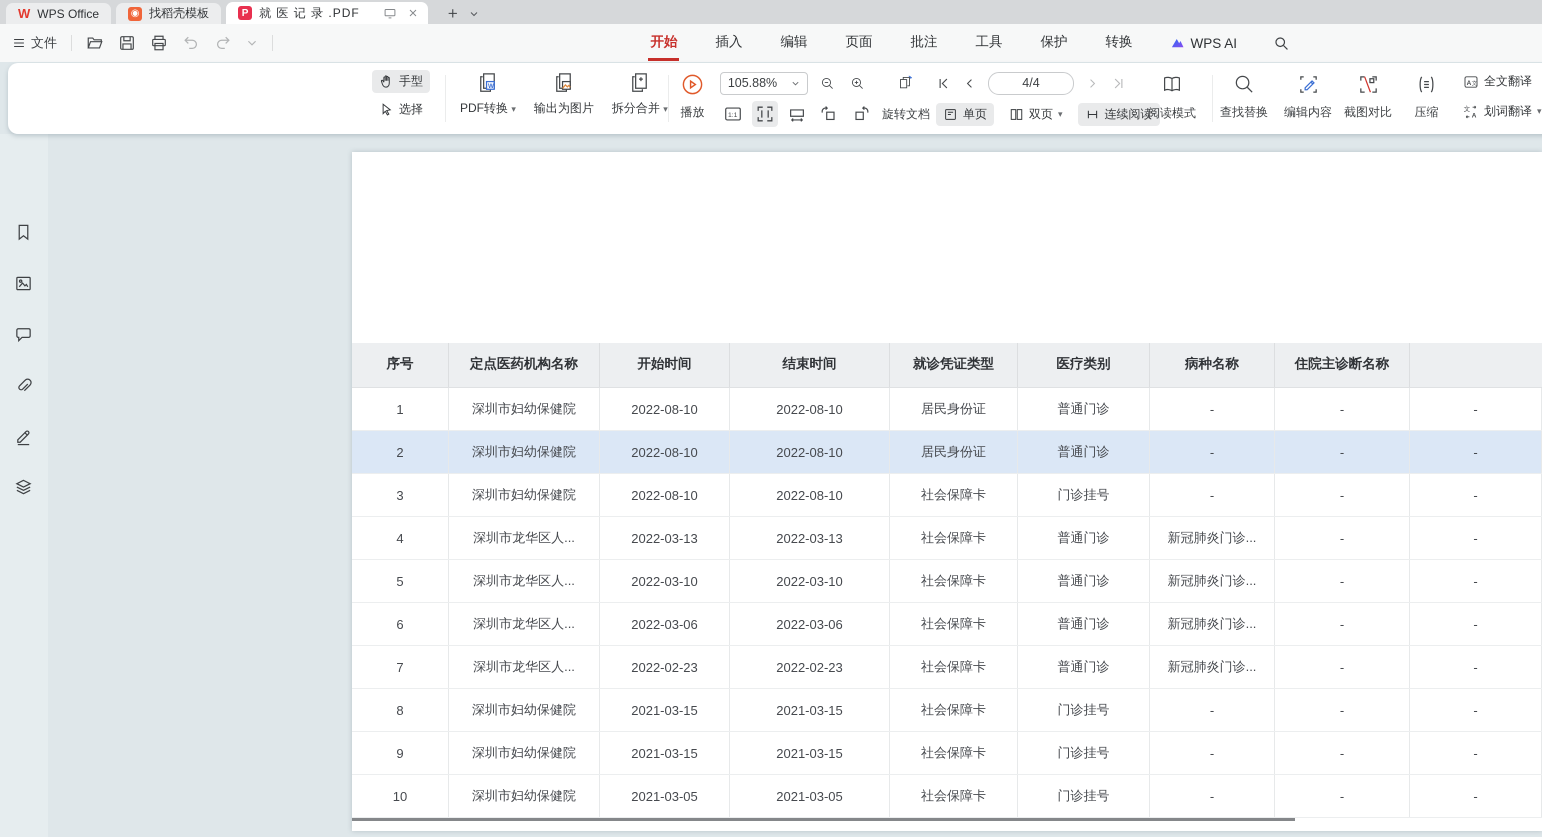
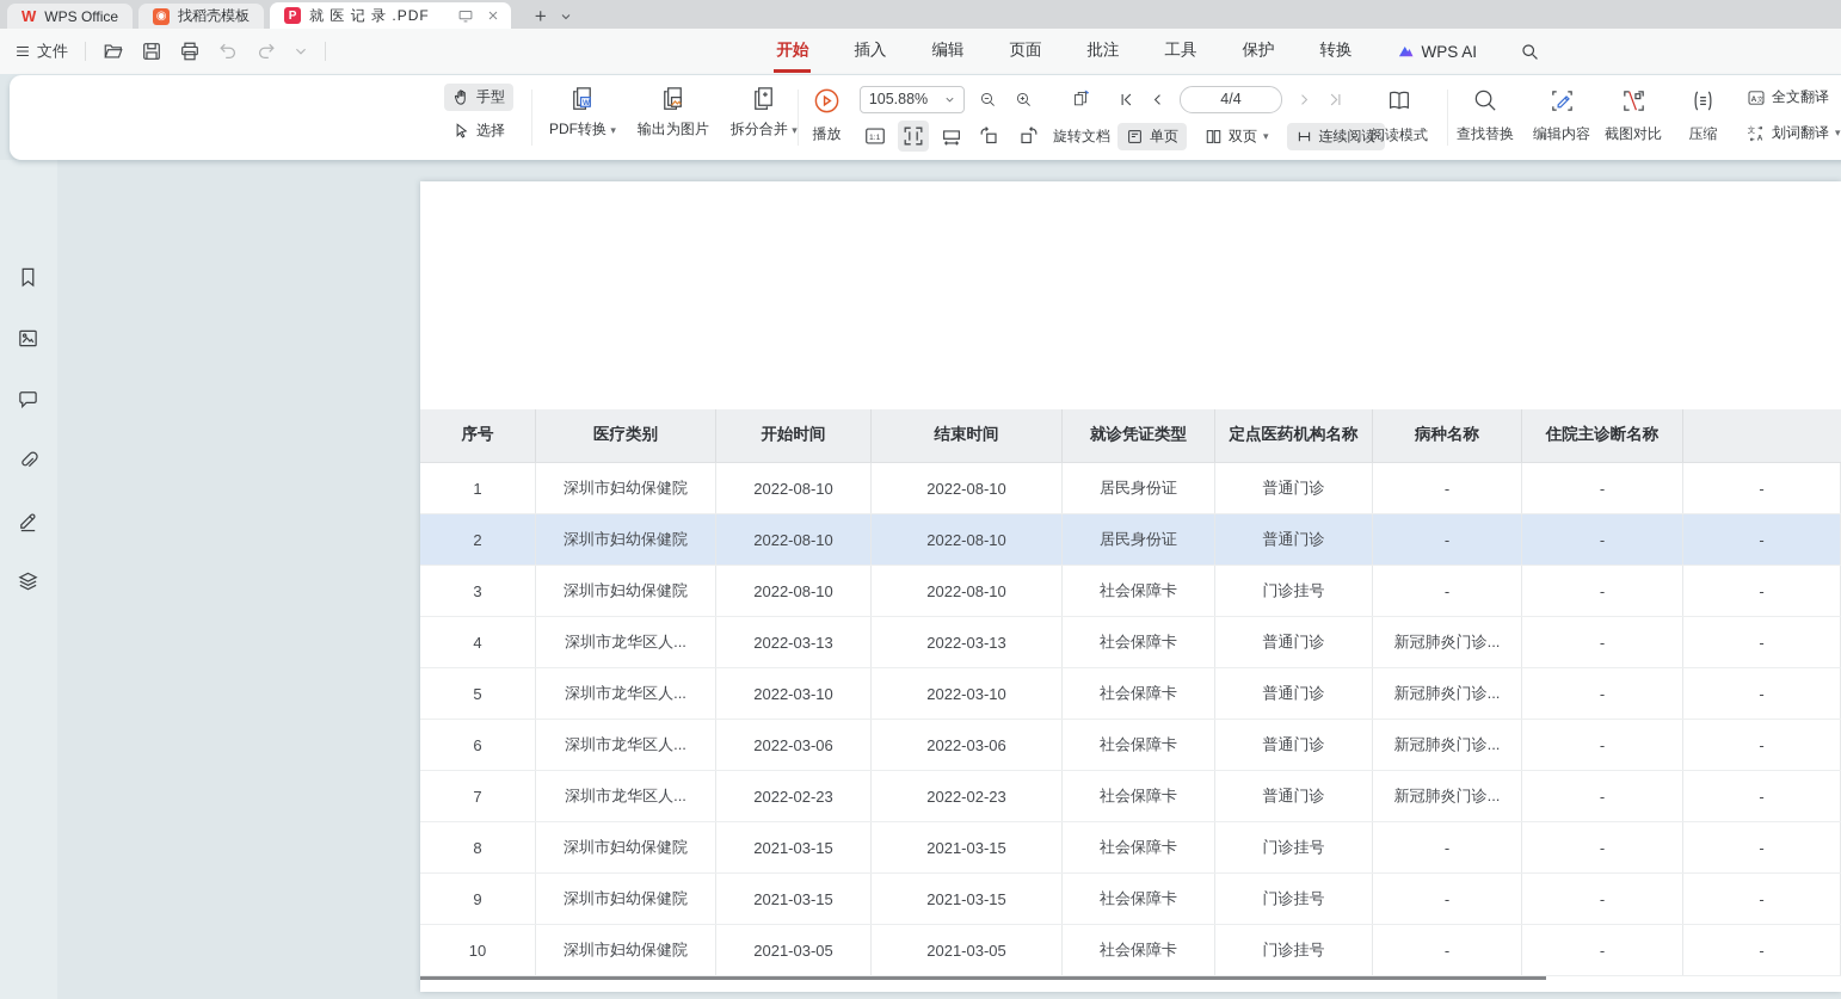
  W
  WPS Office
  ◉
  找稻壳模板
  P
  就 医 记 录 .PDF
  ＋
  文件
  开始
  插入
  编辑
  页面
  批注
  工具
  保护
  转换
  WPS AI
  手型
  选择
  PDF转换 ▾
  输出为图片
  拆分合并 ▾
  播放
  105.88%
  旋转文档
  4/4
  单页
  双页
  ▾
  连续阅读
  阅读模式
  查找替换
  编辑内容
  截图对比
  压缩
  全文翻译
  划词翻译
  ▾
  序号
- 定点医药机构名称
+ 医疗类别
  开始时间
  结束时间
  就诊凭证类型
- 医疗类别
+ 定点医药机构名称
  病种名称
  住院主诊断名称
  1
  深圳市妇幼保健院
  2022-08-10
  2022-08-10
  居民身份证
  普通门诊
  -
  -
  -
  2
  深圳市妇幼保健院
  2022-08-10
  2022-08-10
  居民身份证
  普通门诊
  -
  -
  -
  3
  深圳市妇幼保健院
  2022-08-10
  2022-08-10
  社会保障卡
  门诊挂号
  -
  -
  -
  4
  深圳市龙华区人...
  2022-03-13
  2022-03-13
  社会保障卡
  普通门诊
  新冠肺炎门诊...
  -
  -
  5
  深圳市龙华区人...
  2022-03-10
  2022-03-10
  社会保障卡
  普通门诊
  新冠肺炎门诊...
  -
  -
  6
  深圳市龙华区人...
  2022-03-06
  2022-03-06
  社会保障卡
  普通门诊
  新冠肺炎门诊...
  -
  -
  7
  深圳市龙华区人...
  2022-02-23
  2022-02-23
  社会保障卡
  普通门诊
  新冠肺炎门诊...
  -
  -
  8
  深圳市妇幼保健院
  2021-03-15
  2021-03-15
  社会保障卡
  门诊挂号
  -
  -
  -
  9
  深圳市妇幼保健院
  2021-03-15
  2021-03-15
  社会保障卡
  门诊挂号
  -
  -
  -
  10
  深圳市妇幼保健院
  2021-03-05
  2021-03-05
  社会保障卡
  门诊挂号
  -
  -
  -
